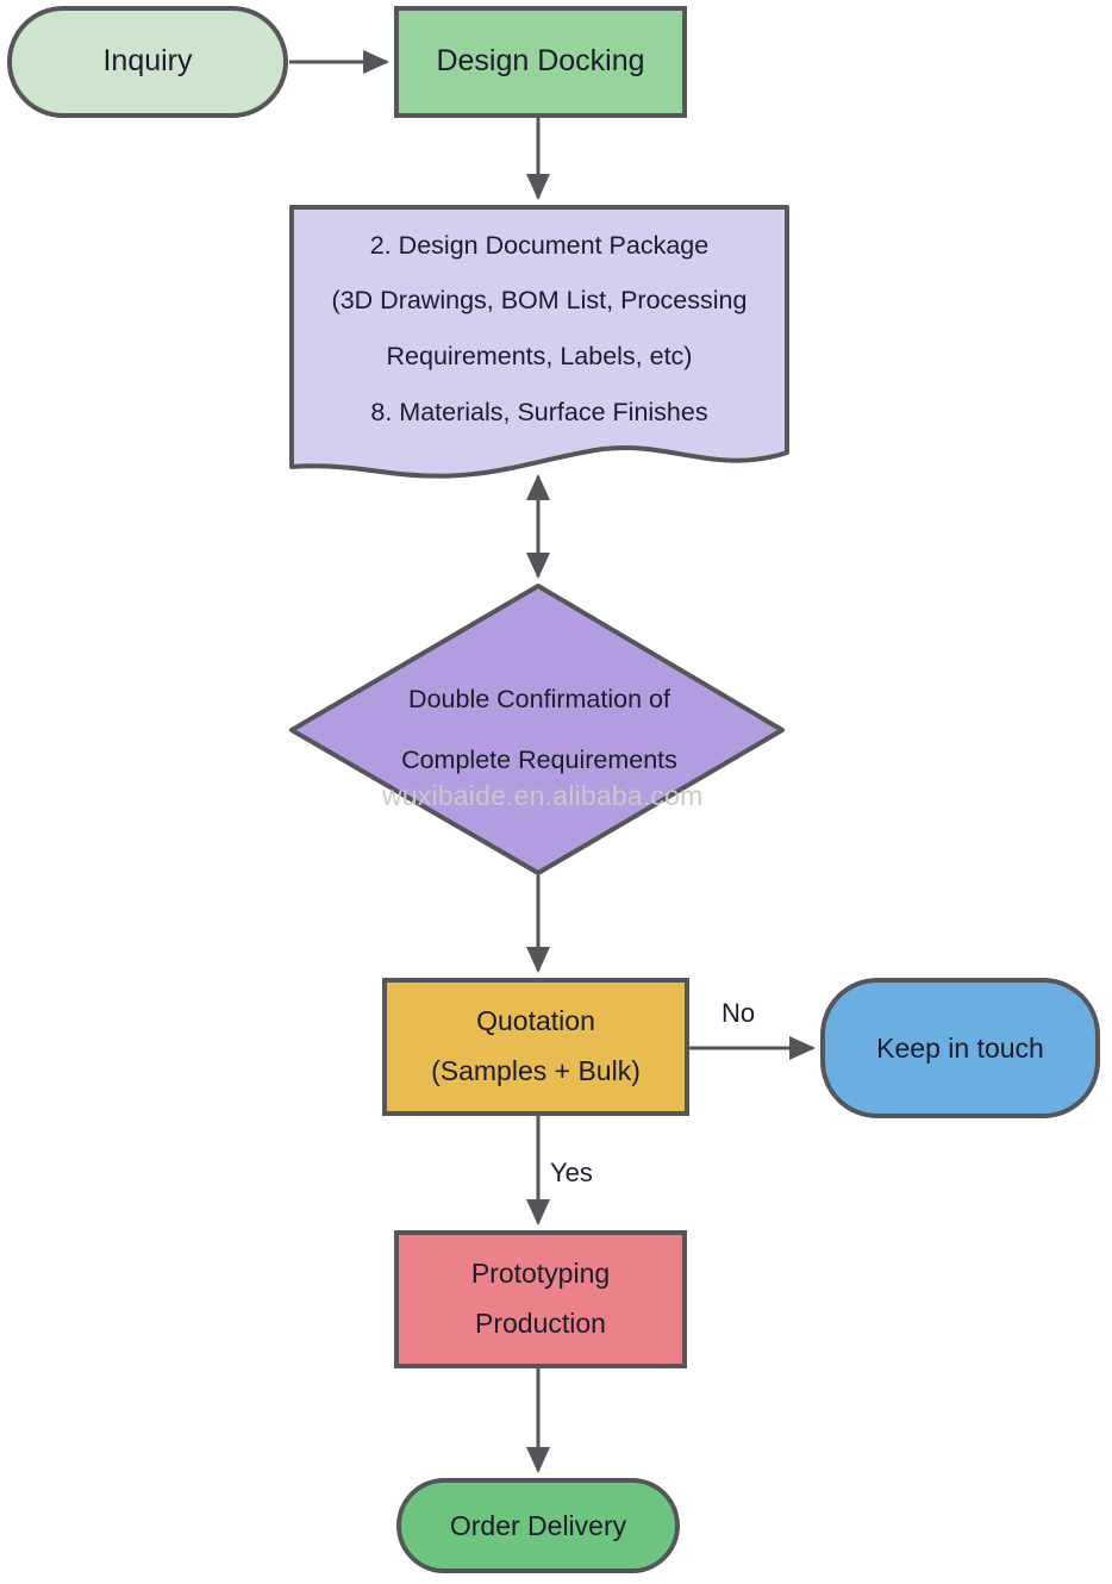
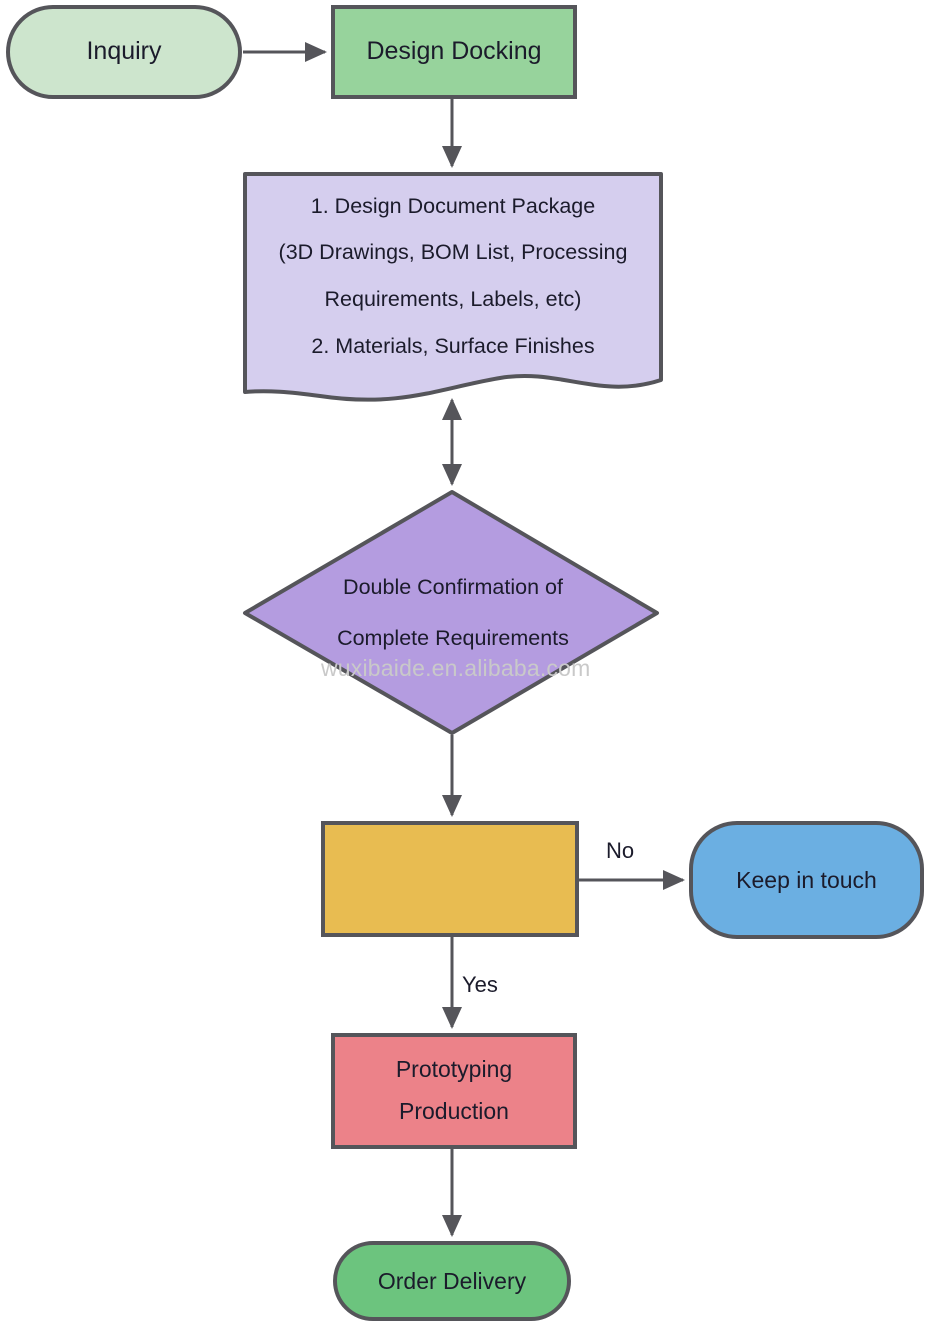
  Inquiry
  Design Docking
- 2. Design Document Package
+ 1. Design Document Package
  (3D Drawings, BOM List, Processing
  Requirements, Labels, etc)
- 8. Materials, Surface Finishes
+ 2. Materials, Surface Finishes
  Double Confirmation of
  Complete Requirements
- Quotation
- (Samples + Bulk)
  Keep in touch
  Prototyping
  Production
  Order Delivery
  No
  Yes
  wuxibaide.en.alibaba.com
